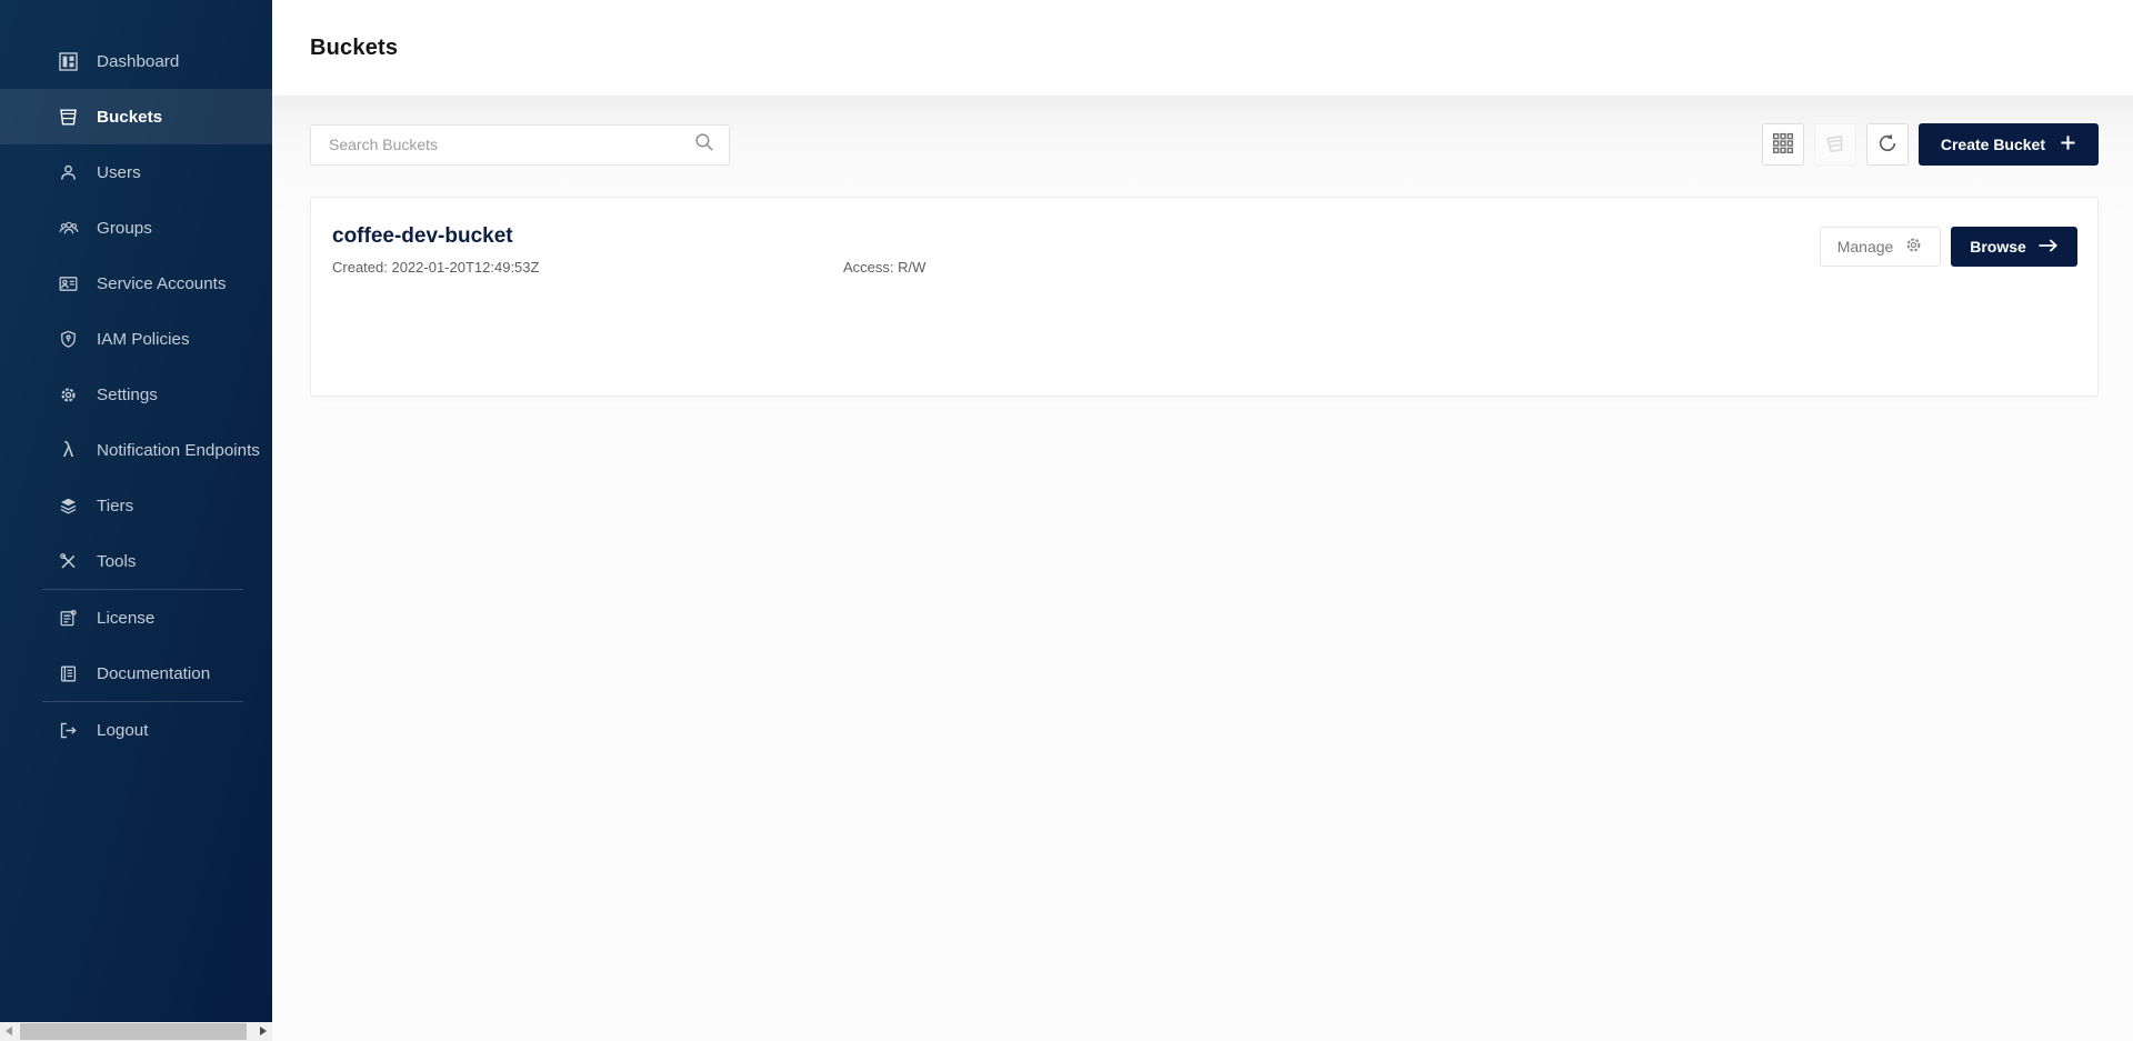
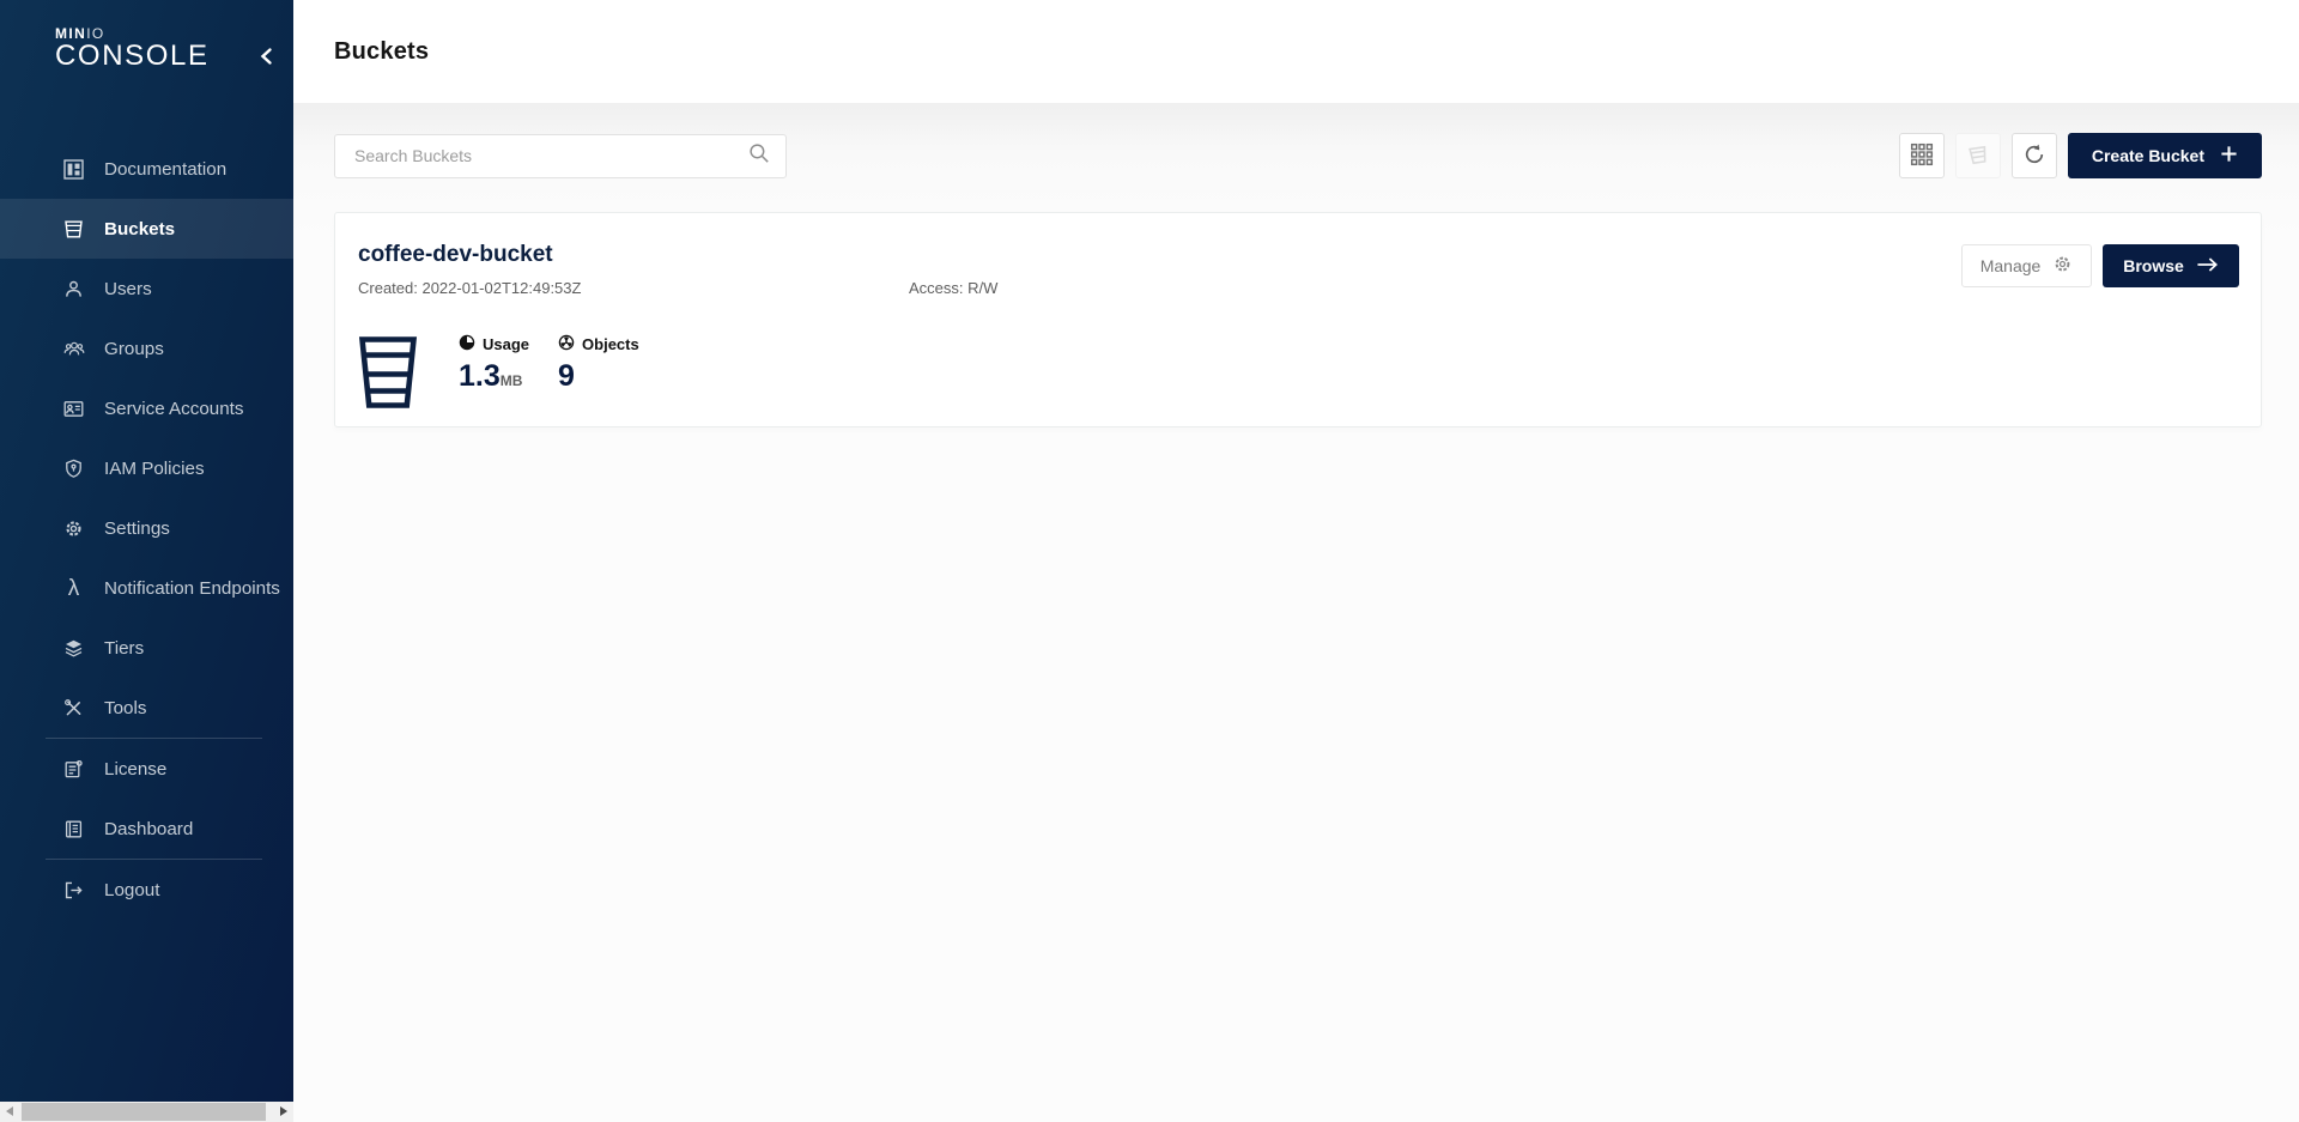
+ MINIO
+ CONSOLE
- Dashboard
+ Documentation
  Buckets
  Users
  Groups
  Service Accounts
  IAM Policies
  Settings
  λ
  Notification Endpoints
  Tiers
  Tools
  License
- Documentation
+ Dashboard
  Logout
  Buckets
  Search Buckets
  Create Bucket
  coffee-dev-bucket
- Created: 2022-01-20T12:49:53Z
+ Created: 2022-01-02T12:49:53Z
  Access: R/W
  Manage
  Browse
+ Usage
+ 1.3MB
+ Objects
+ 9
